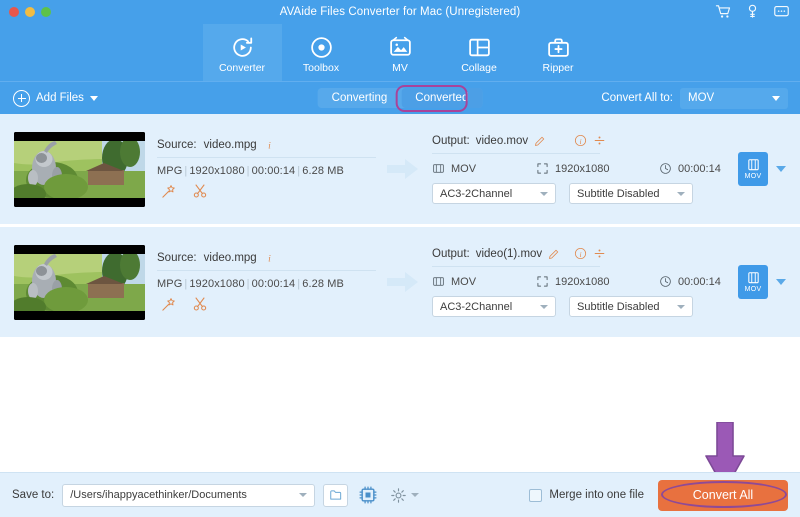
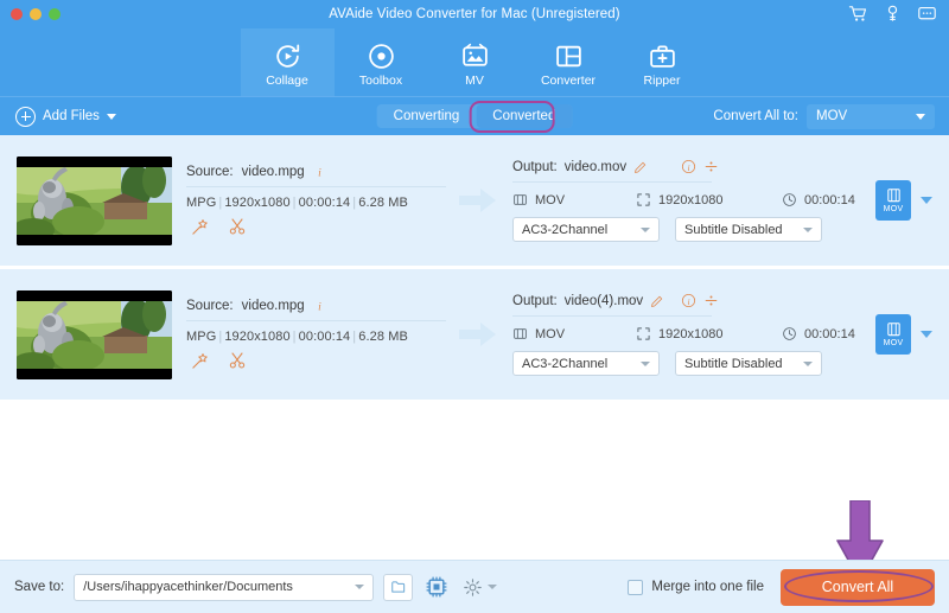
- AVAide Files Converter for Mac (Unregistered)
+ AVAide Video Converter for Mac (Unregistered)
- Converter
+ Collage
  Toolbox
  MV
- Collage
+ Converter
  Ripper
  Add Files
  Converting
  Converted
  Convert All to:
  MOV
  Source:
  video.mpg
  i
  MPG | 1920x1080 00:00:14 | 6.28 MB
  Output:
  video.mov
  i
  MOV
  1920x1080
  00:00:14
  AC3-2Channel
  Subtitle Disabled
  Source:
  video.mpg
  i
  MPG | 1920x1080 00:00:14 | 6.28 MB
  Output:
- video(1).mov
+ video(4).mov
  i
  MOV
  1920x1080
  00:00:14
  AC3-2Channel
  Subtitle Disabled
  Save to:
  /Users/ihappyacethinker/Documents
  Merge into one file
  Convert All
